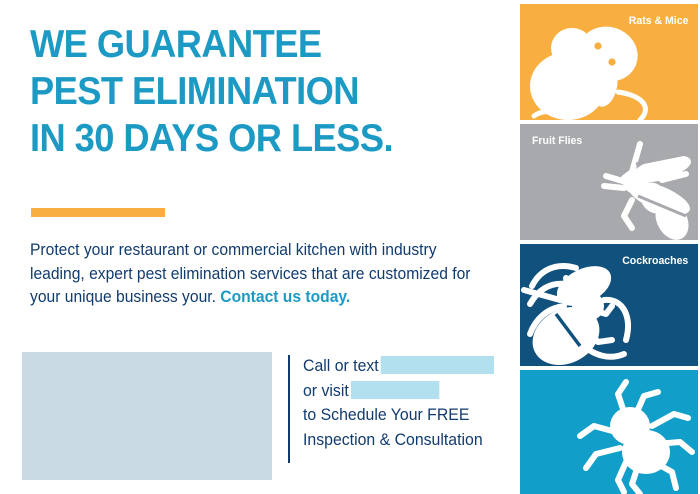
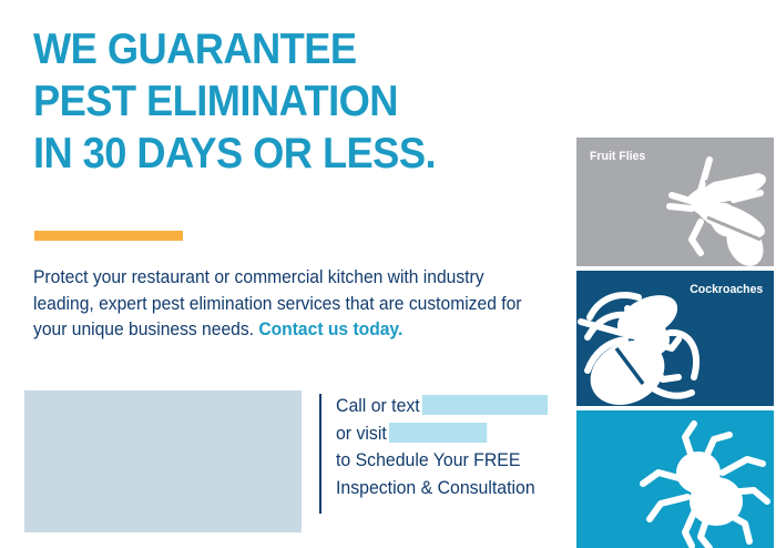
  WE GUARANTEE
  PEST ELIMINATION
  IN 30 DAYS OR LESS.
- Protect your restaurant or commercial kitchen with industry leading, expert pest elimination services that are customized for your unique business your. Contact us today.
+ Protect your restaurant or commercial kitchen with industry leading, expert pest elimination services that are customized for your unique business needs. Contact us today.
  Call or text
  or visit
  to Schedule Your FREE
  Inspection & Consultation
- Rats & Mice
  Fruit Flies
  Cockroaches
